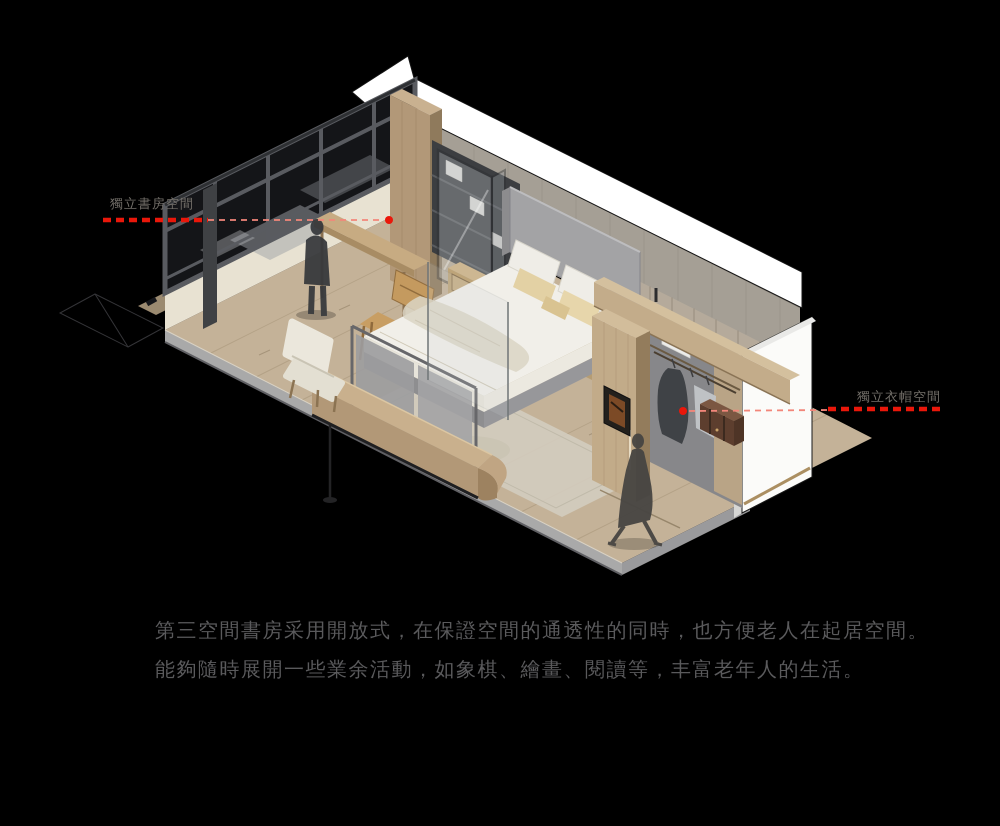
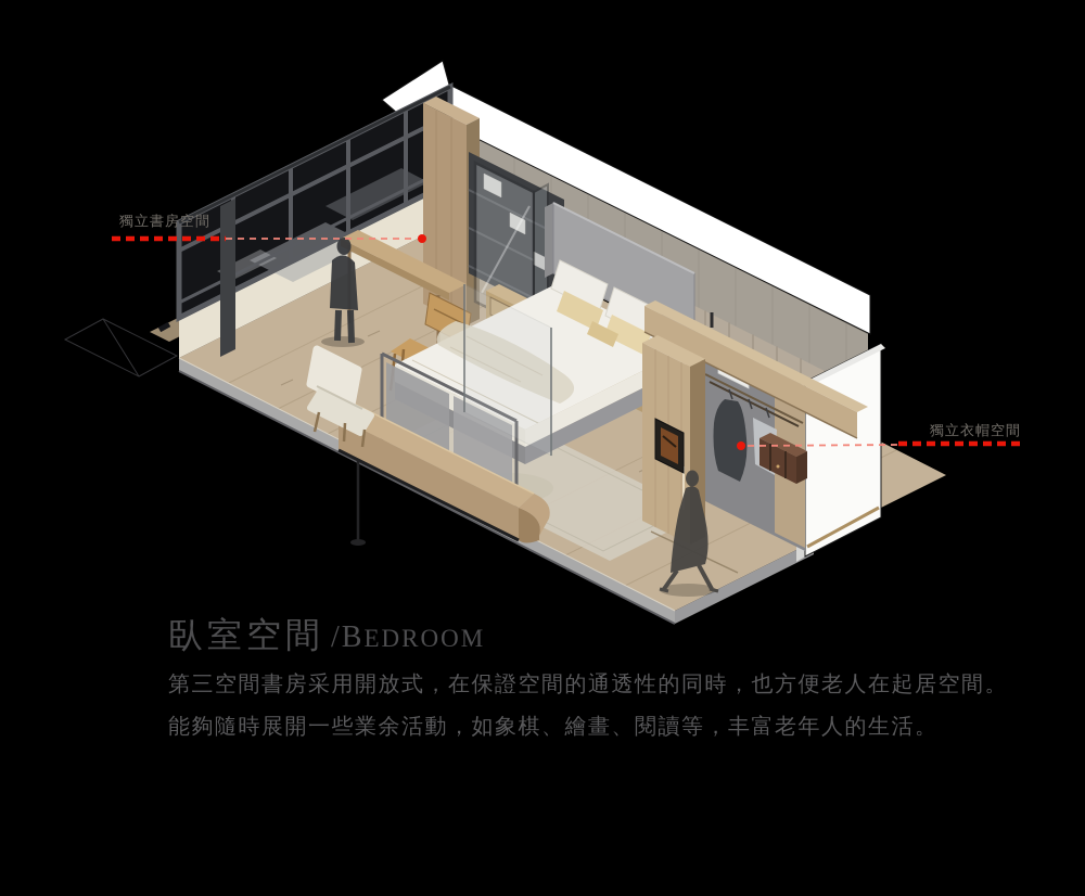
  獨立書房空間
  獨立衣帽空間
+ 臥室空間 /BEDROOM
  第三空間書房采用開放式，在保證空間的通透性的同時，也方便老人在起居空間。
  能夠隨時展開一些業余活動，如象棋、繪畫、閱讀等，丰富老年人的生活。
